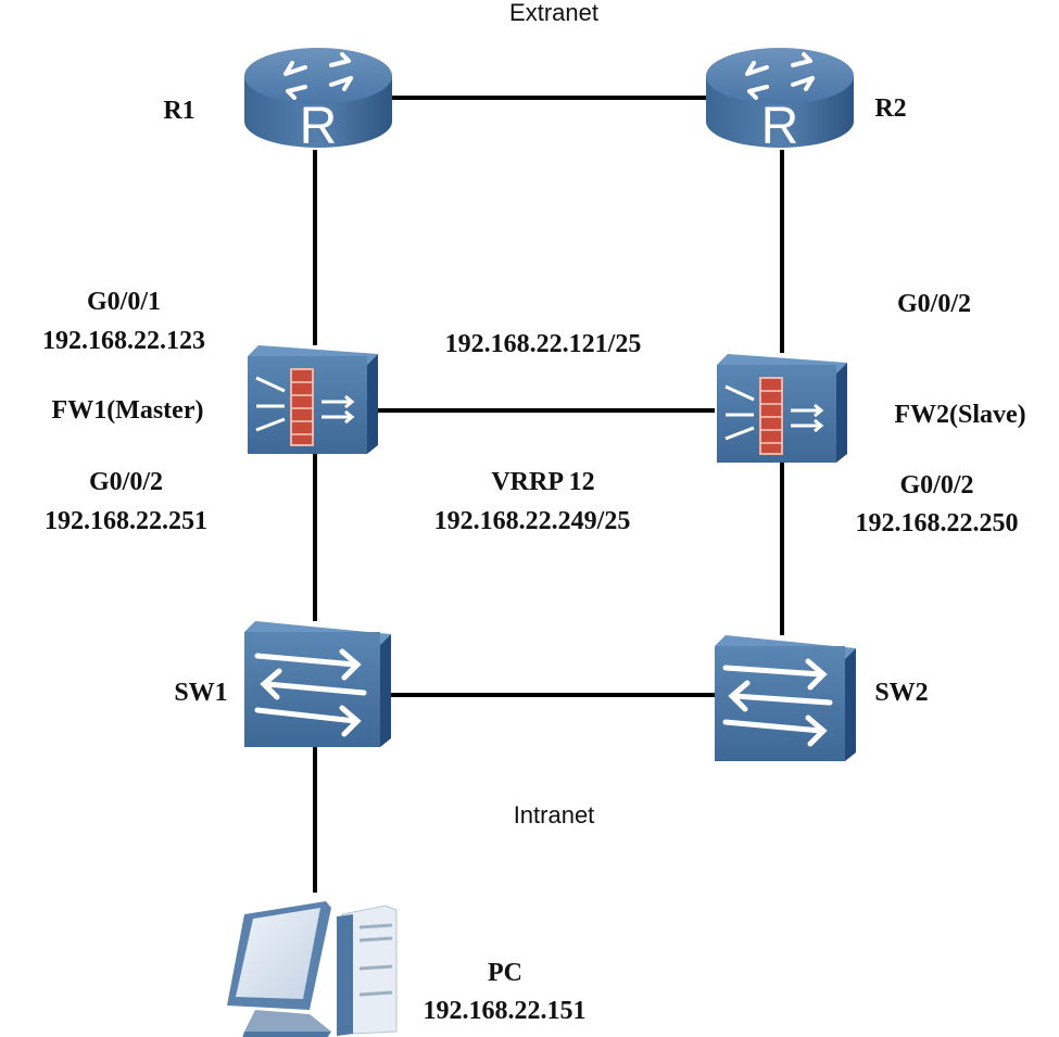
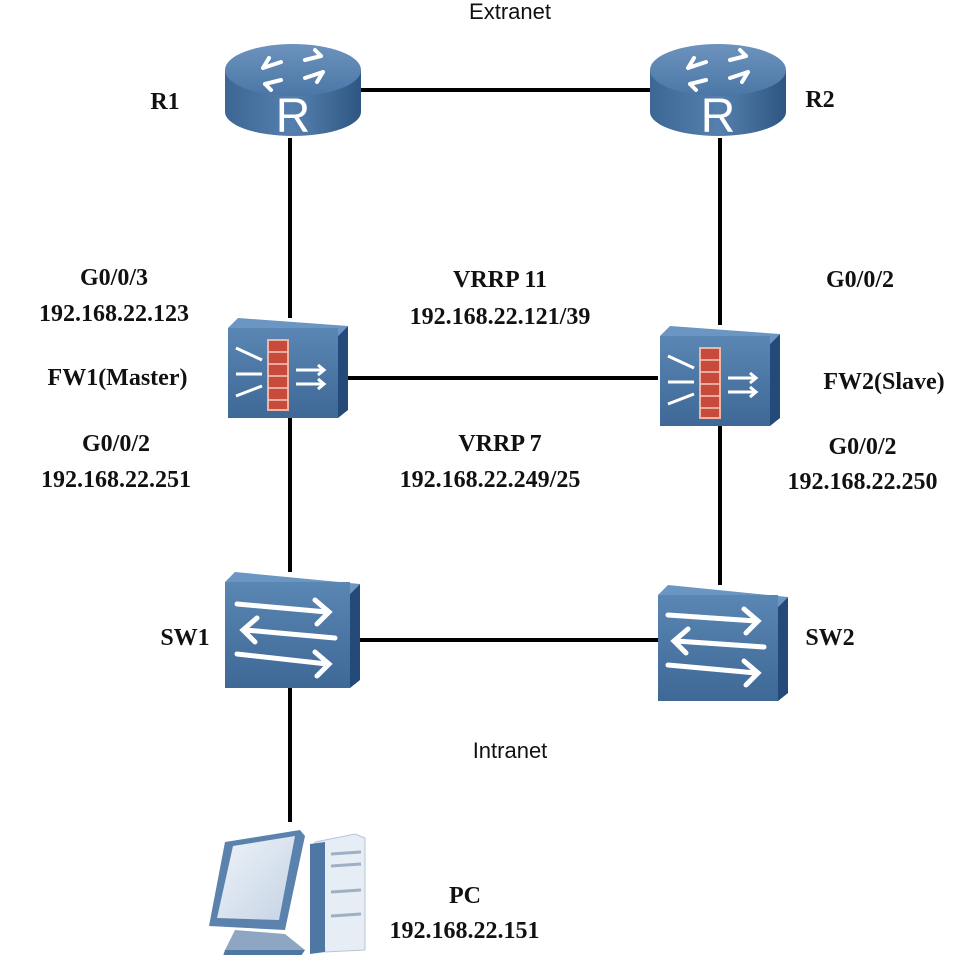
  R
  R
  Extranet
  Intranet
  R1
  R2
- G0/0/1
+ G0/0/3
  192.168.22.123
  FW1(Master)
  G0/0/2
  192.168.22.251
+ VRRP 11
- 192.168.22.121/25
+ 192.168.22.121/39
- VRRP 12
+ VRRP 7
  192.168.22.249/25
  G0/0/2
  FW2(Slave)
  G0/0/2
  192.168.22.250
  SW1
  SW2
  PC
  192.168.22.151
